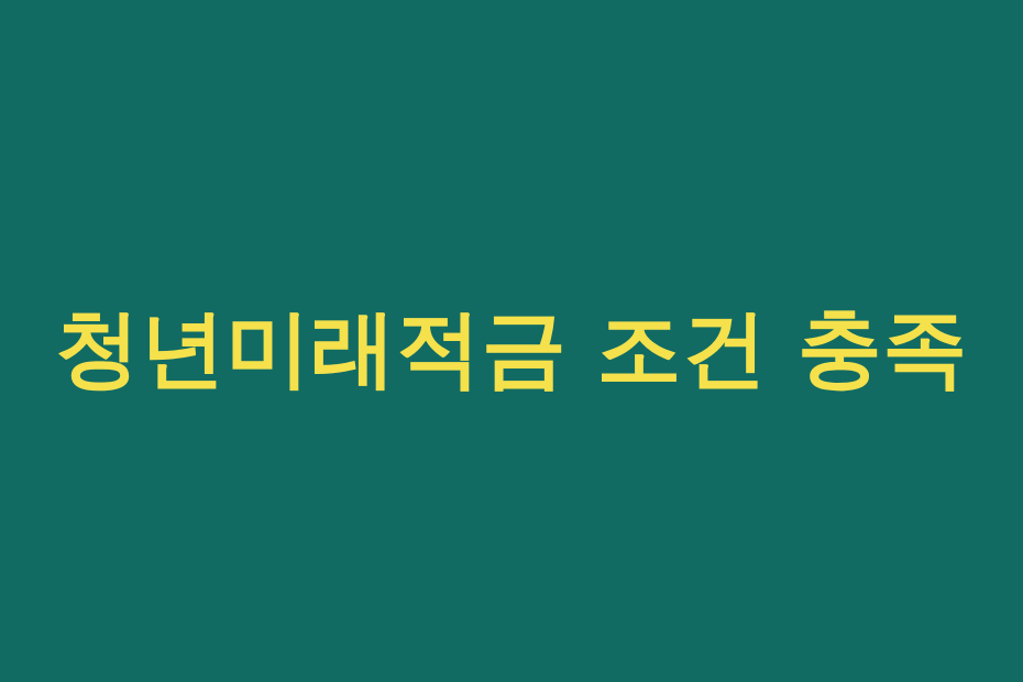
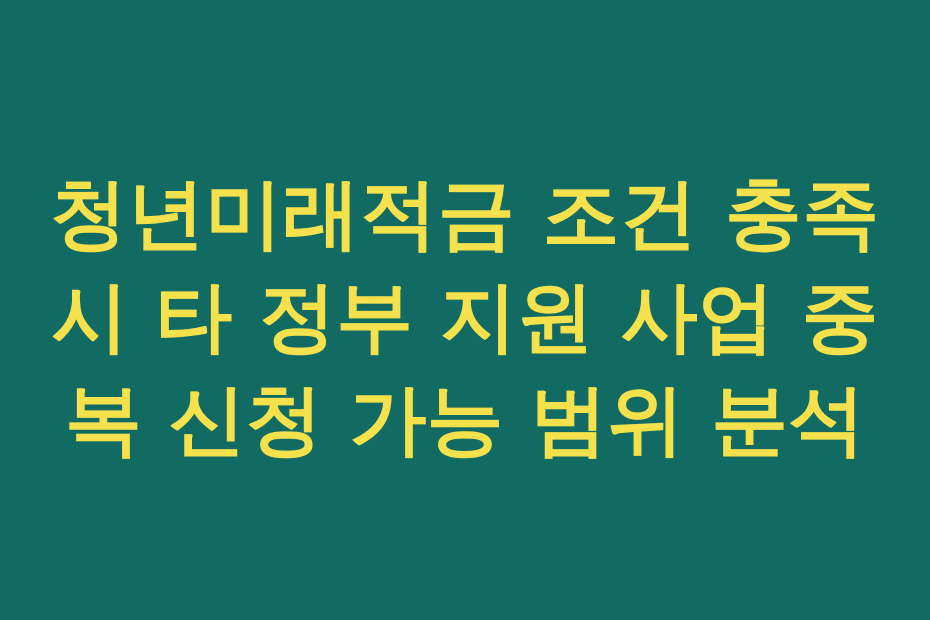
  청년미래적금 조건 충족
+ 시 타 정부 지원 사업 중
+ 복 신청 가능 범위 분석
